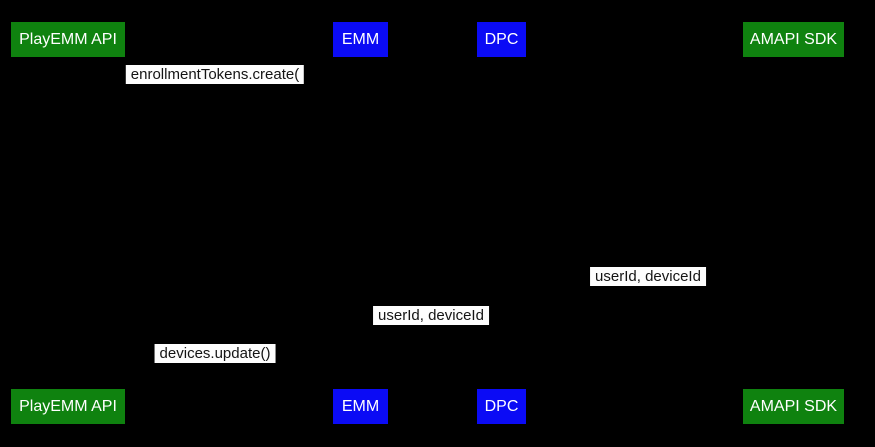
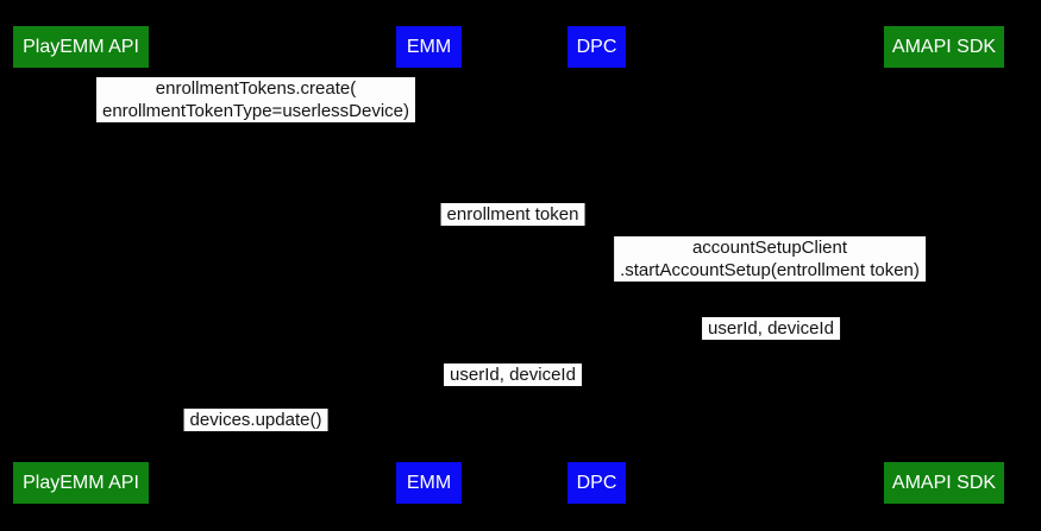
  PlayEMM API
  EMM
  DPC
  AMAPI SDK
  enrollmentTokens.create(
+ enrollmentTokenType=userlessDevice)
+ enrollment token
+ accountSetupClient
+ .startAccountSetup(entrollment token)
  userId, deviceId
  userId, deviceId
  devices.update()
  PlayEMM API
  EMM
  DPC
  AMAPI SDK
